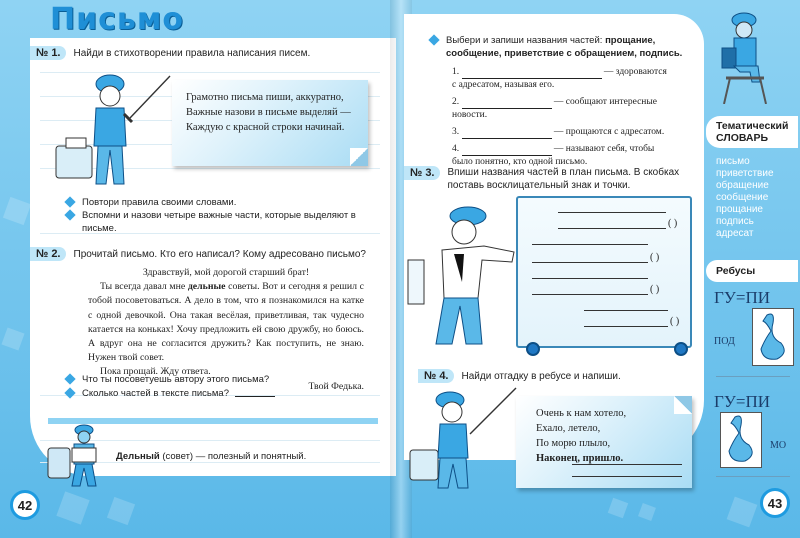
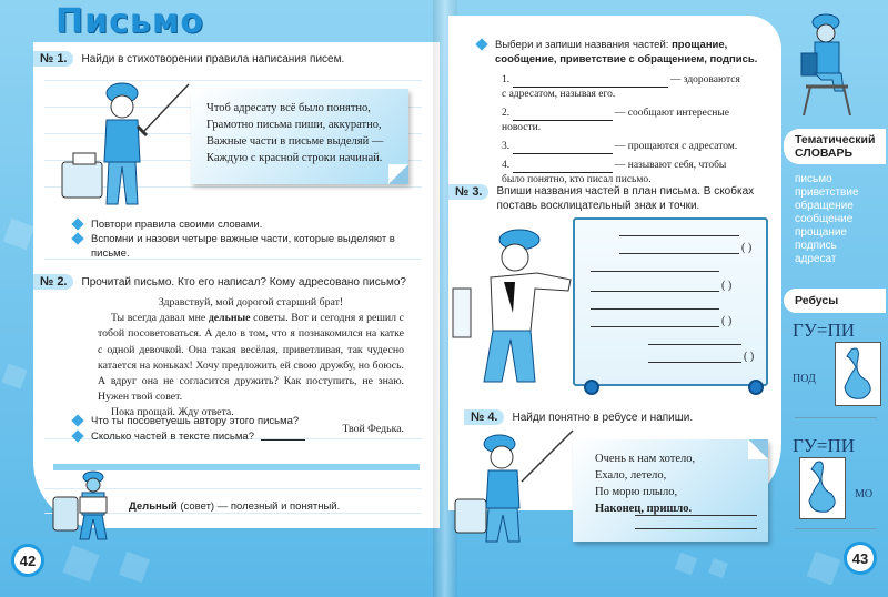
  Письмо
  № 1.
  Найди в стихотворении правила написания писем.
+ Чтоб адресату всё было понятно,
  Грамотно письма пиши, аккуратно,
- Важные назови в письме выделяй —
+ Важные части в письме выделяй —
  Каждую с красной строки начинай.
  Повтори правила своими словами.
  Вспомни и назови четыре важные части, которые выделяют в письме.
  № 2.
  Прочитай письмо. Кто его написал? Кому адресовано письмо?
  Здравствуй, мой дорогой старший брат!
  Ты всегда давал мне дельные советы. Вот и сегодня я решил с тобой посоветоваться. А дело в том, что я познакомился на катке с одной девочкой. Она такая весёлая, приветливая, так чудесно катается на коньках! Хочу предложить ей свою дружбу, но боюсь. А вдруг она не согласится дружить? Как поступить, не знаю. Нужен твой совет.
  Пока прощай. Жду ответа.
  Твой Федька.
  Что ты посоветуешь автору этого письма?
  Сколько частей в тексте письма?
  Дельный (совет) — полезный и понятный.
  42
  Выбери и запиши названия частей: прощание, сообщение, приветствие с обращением, подпись.
  1. — здороваются
  с адресатом, называя его.
  2. — сообщают интересные
  новости.
  3. — прощаются с адресатом.
  4. — называют себя, чтобы
- было понятно, кто одной письмо.
+ было понятно, кто писал письмо.
  № 3.
  Впиши названия частей в план письма. В скобках поставь восклицательный знак и точки.
  ( )
  ( )
  ( )
  ( )
  № 4.
- Найди отгадку в ребусе и напиши.
+ Найди понятно в ребусе и напиши.
  Очень к нам хотело,
  Ехало, летело,
  По морю плыло,
  Наконец, пришло.
  Тематический
  СЛОВАРЬ
  письмо
  приветствие
  обращение
  сообщение
  прощание
  подпись
  адресат
  Ребусы
  ГУ=ПИ
  ПОД
  ГУ=ПИ
  МО
  43
